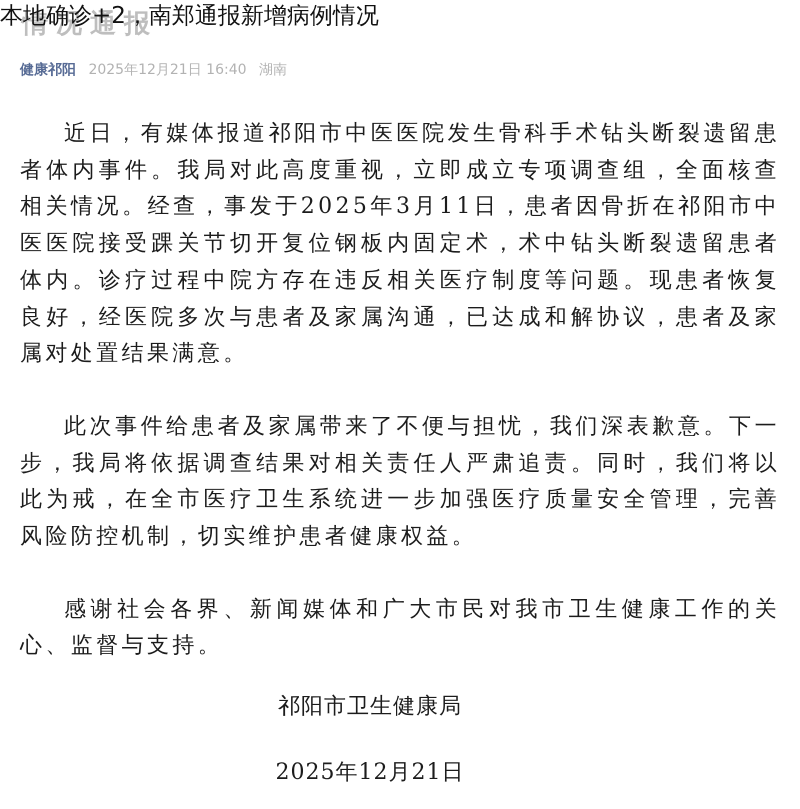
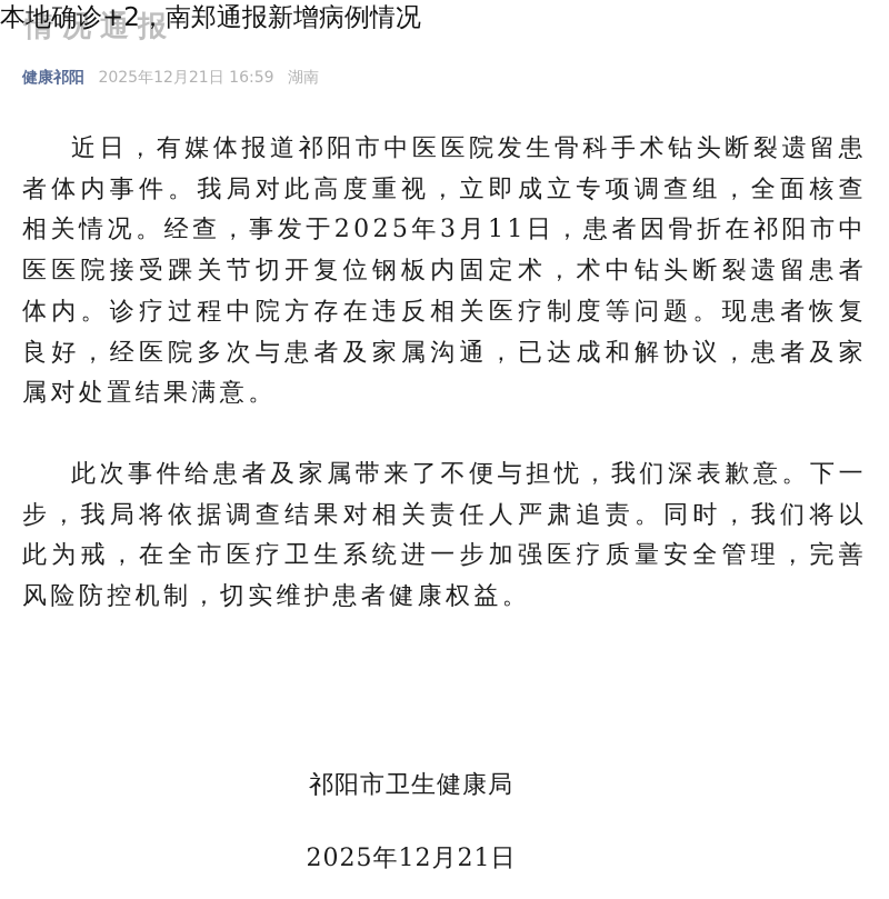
  情况通报
  本地确诊+2，南郑通报新增病例情况
- 健康祁阳 2025年12月21日 16:40 湖南
+ 健康祁阳 2025年12月21日 16:59 湖南
  近日，有媒体报道祁阳市中医医院发生骨科手术钻头断裂遗留患者体内事件。我局对此高度重视，立即成立专项调查组，全面核查相关情况。经查，事发于2025年3月11日，患者因骨折在祁阳市中医医院接受踝关节切开复位钢板内固定术，术中钻头断裂遗留患者体内。诊疗过程中院方存在违反相关医疗制度等问题。现患者恢复良好，经医院多次与患者及家属沟通，已达成和解协议，患者及家属对处置结果满意。
  此次事件给患者及家属带来了不便与担忧，我们深表歉意。下一步，我局将依据调查结果对相关责任人严肃追责。同时，我们将以此为戒，在全市医疗卫生系统进一步加强医疗质量安全管理，完善风险防控机制，切实维护患者健康权益。
- 感谢社会各界、新闻媒体和广大市民对我市卫生健康工作的关心、监督与支持。
  祁阳市卫生健康局
  2025年12月21日
